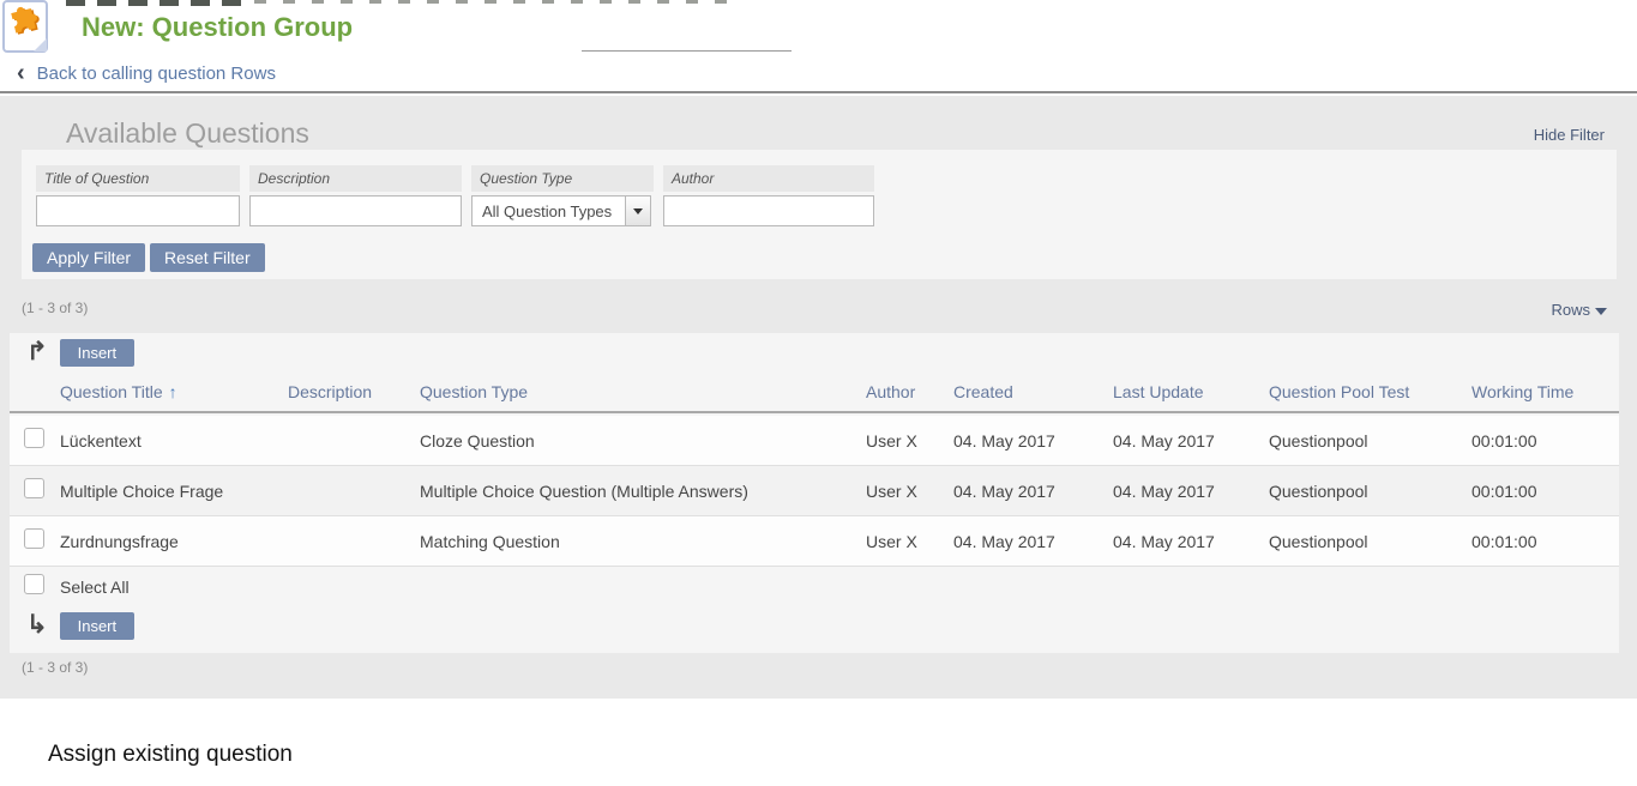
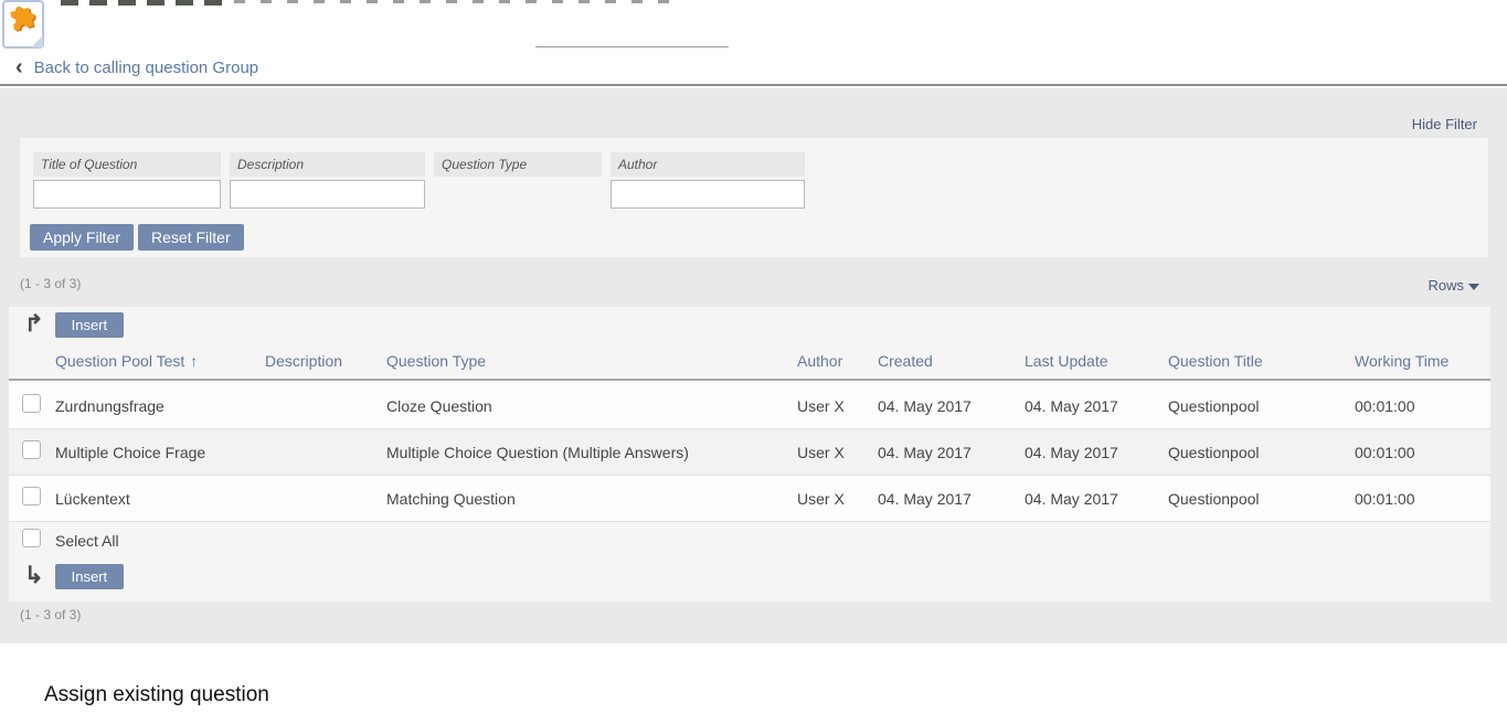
- New: Question Group
  ‹
- Back to calling question Rows
+ Back to calling question Group
- Available Questions
  Hide Filter
  Title of Question
  Description
  Question Type
- All Question Types
  Author
  Apply Filter
  Reset Filter
  (1 - 3 of 3)
  Rows
  ↱
  Insert
- Question Title ↑
+ Question Pool Test ↑
  Description
  Question Type
  Author
  Created
  Last Update
- Question Pool Test
+ Question Title
  Working Time
- Lückentext
+ Zurdnungsfrage
  Cloze Question
  User X
  04. May 2017
  04. May 2017
  Questionpool
  00:01:00
  Multiple Choice Frage
  Multiple Choice Question (Multiple Answers)
  User X
  04. May 2017
  04. May 2017
  Questionpool
  00:01:00
- Zurdnungsfrage
+ Lückentext
  Matching Question
  User X
  04. May 2017
  04. May 2017
  Questionpool
  00:01:00
  Select All
  ↳
  Insert
  (1 - 3 of 3)
  Assign existing question
